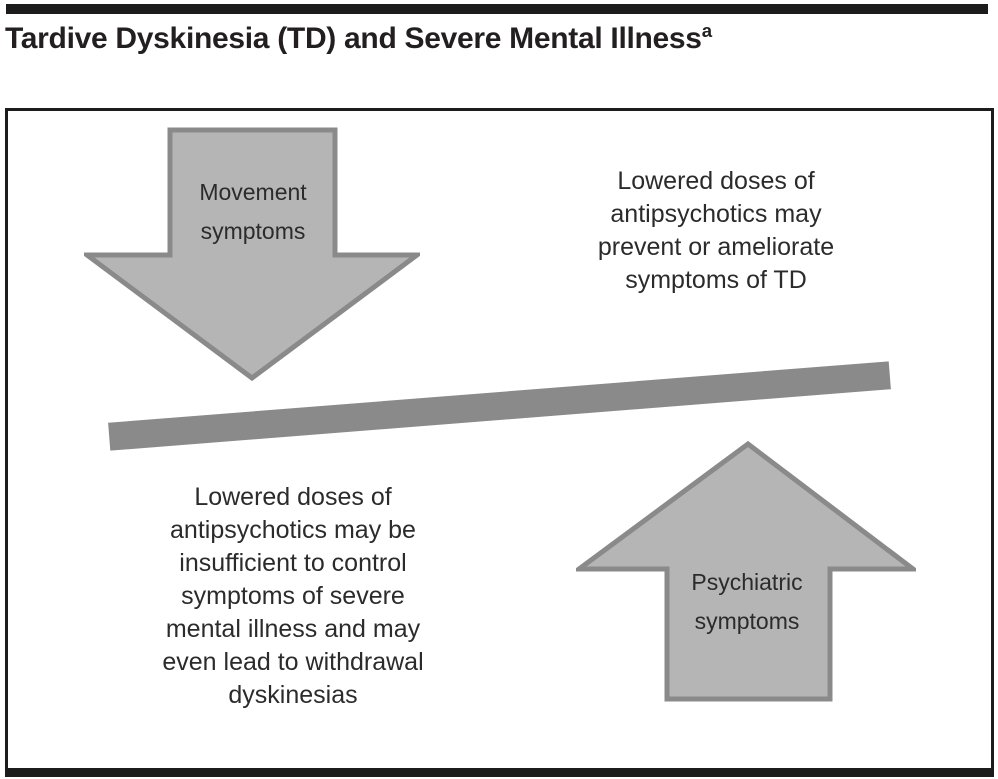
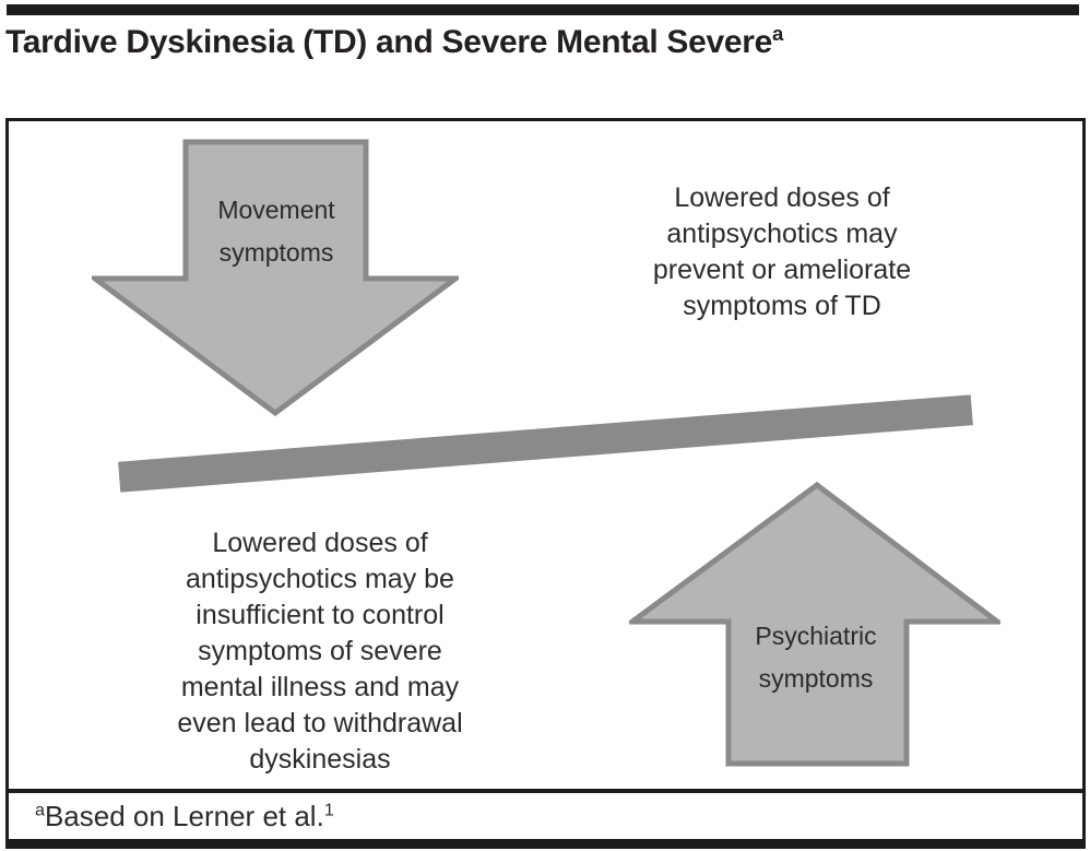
- Tardive Dyskinesia (TD) and Severe Mental Illnessa
+ Tardive Dyskinesia (TD) and Severe Mental Severea
  Movement
  symptoms
  Lowered doses of
  antipsychotics may
  prevent or ameliorate
  symptoms of TD
  Lowered doses of
  antipsychotics may be
  insufficient to control
  symptoms of severe
  mental illness and may
  even lead to withdrawal
  dyskinesias
  Psychiatric
  symptoms
+ aBased on Lerner et al.1
